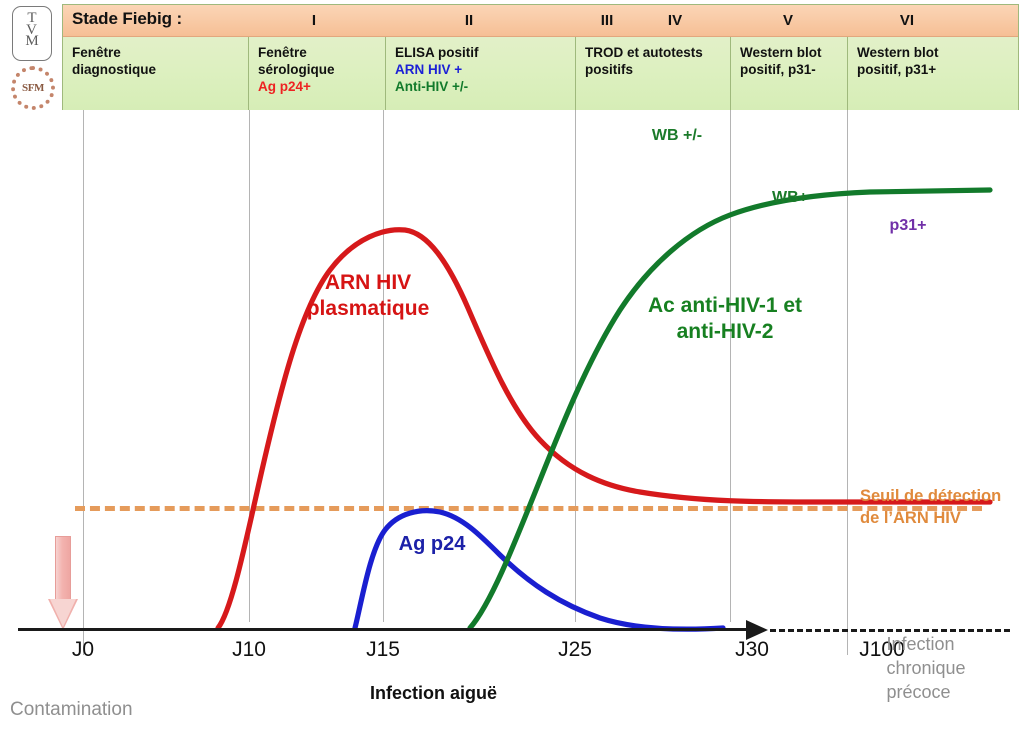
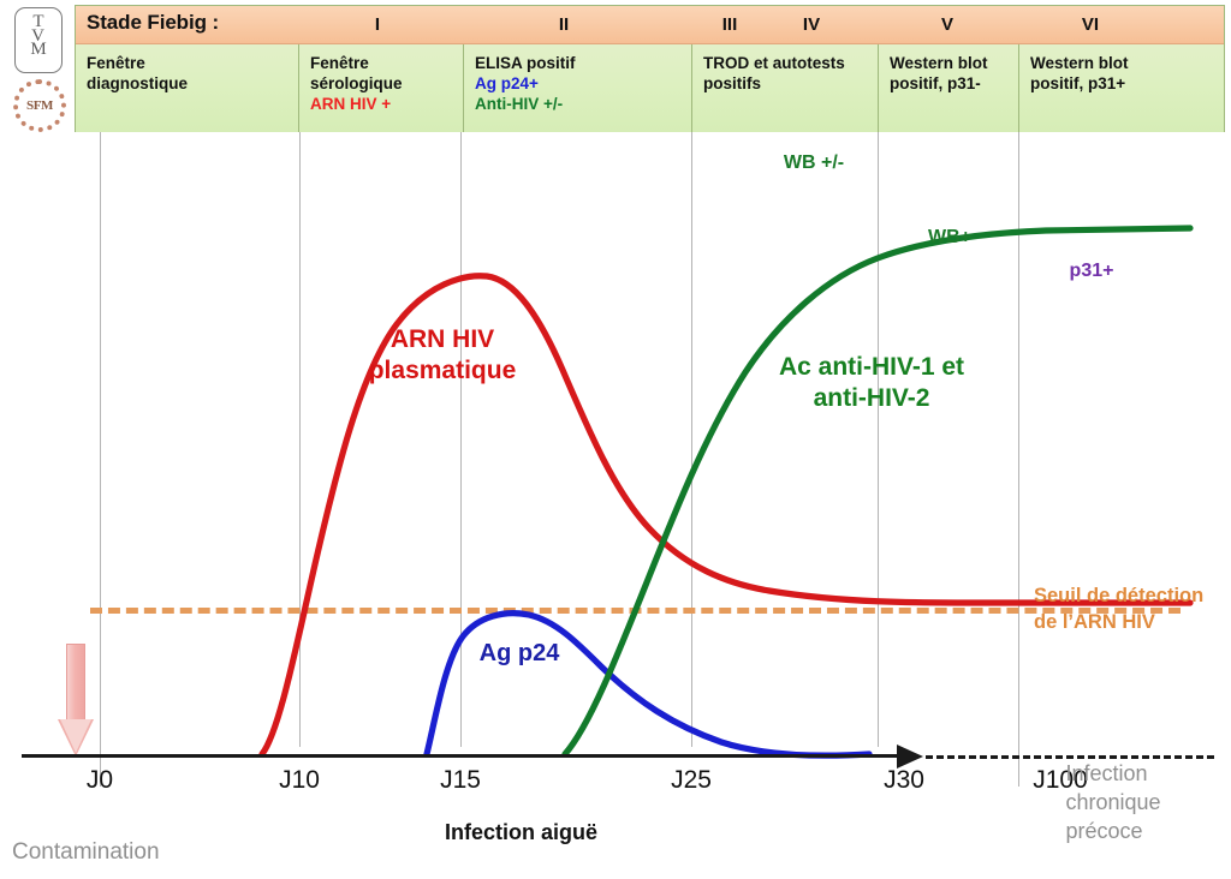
  T
  V
  M
  SFM
  Stade Fiebig :
  I
  II
  III
  IV
  V
  VI
  Fenêtre
  diagnostique
  Fenêtre
  sérologique
- Ag p24+
+ ARN HIV +
  ELISA positif
- ARN HIV +
+ Ag p24+
  Anti-HIV +/-
  TROD et autotests
  positifs
  Western blot
  positif, p31-
  Western blot
  positif, p31+
  J0
  J10
  J15
  J25
  J30
  J100
  ARN HIV
  plasmatique
  Ac anti-HIV-1 et
  anti-HIV-2
  Ag p24
  WB +/-
  WB+
  p31+
  Seuil de détection
  de l’ARN HIV
  Infection aiguë
  Contamination
  Infection
  chronique
  précoce
